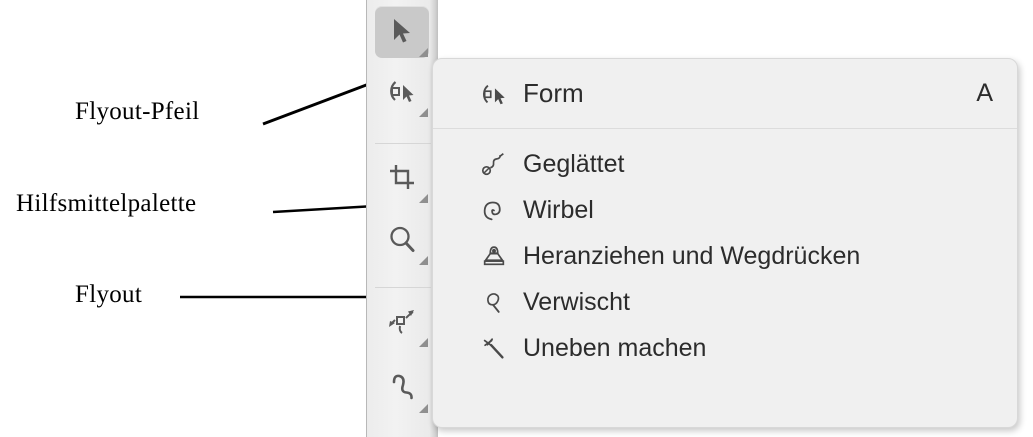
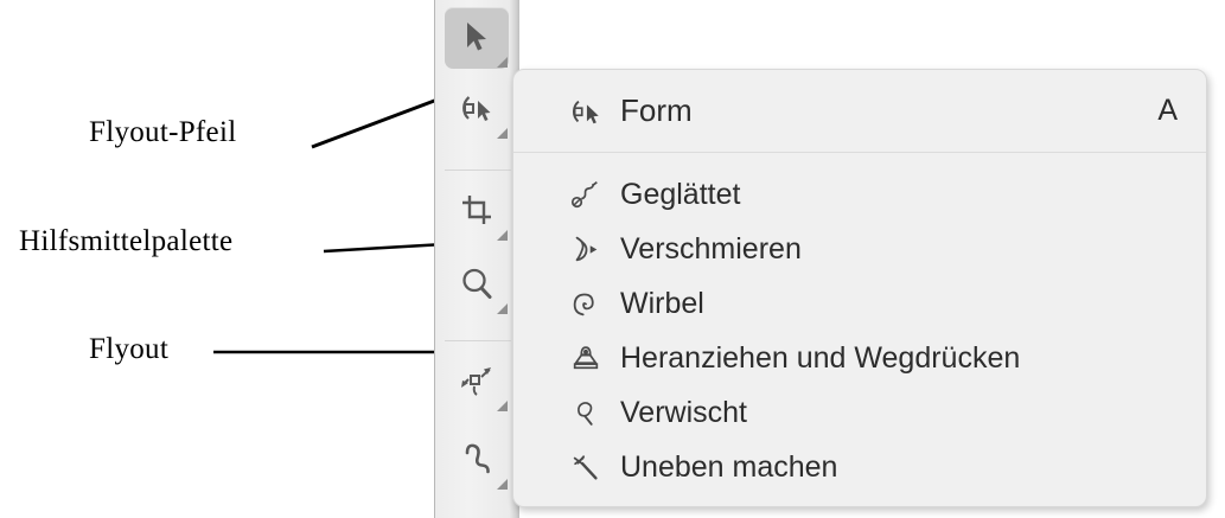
  Flyout-Pfeil
  Hilfsmittelpalette
  Flyout
  Form
  A
  Geglättet
+ Verschmieren
  Wirbel
  Heranziehen und Wegdrücken
  Verwischt
  Uneben machen
